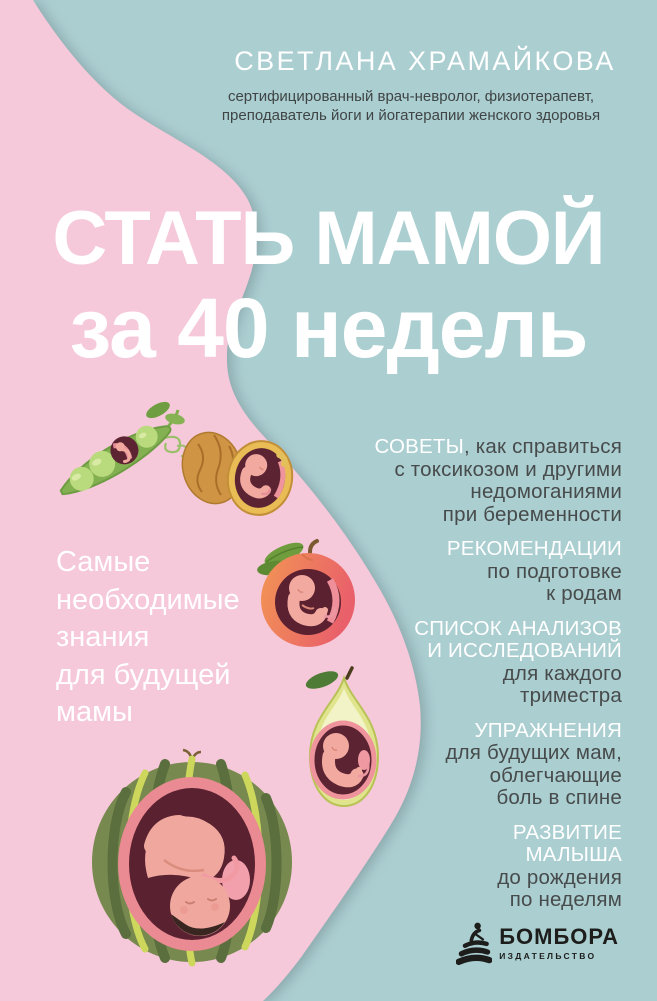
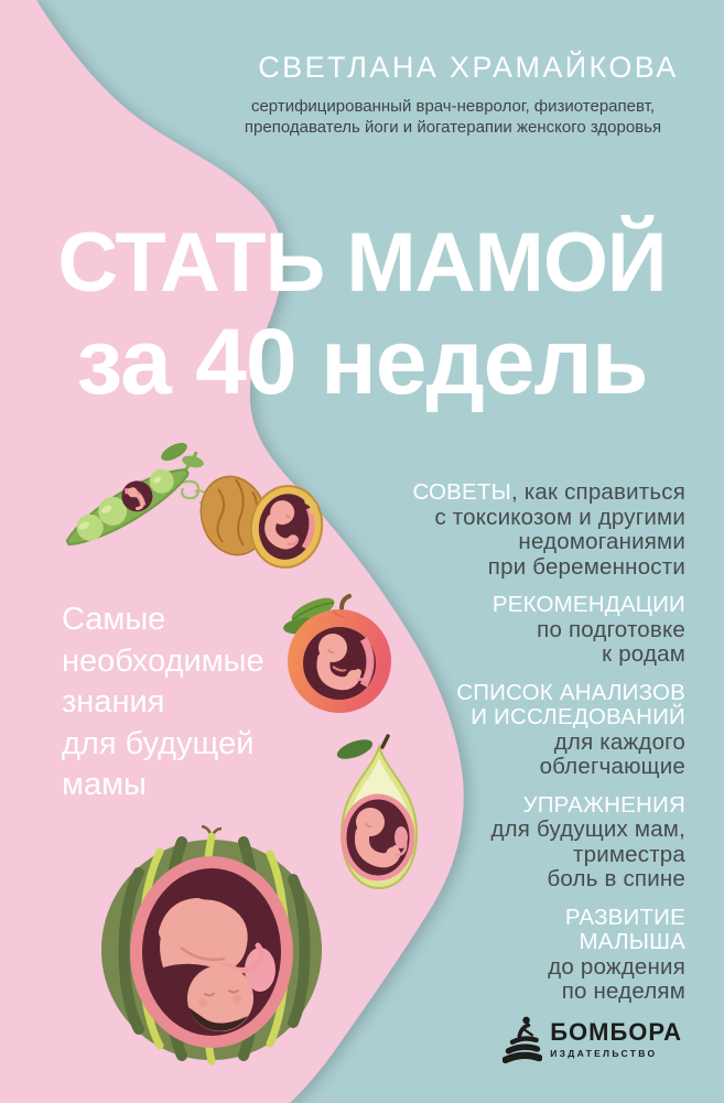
  СВЕТЛАНА ХРАМАЙКОВА
  сертифицированный врач-невролог, физиотерапевт,
  преподаватель йоги и йогатерапии женского здоровья
  СТАТЬ МАМОЙ
  за 40 недель
  Самые
  необходимые
  знания
  для будущей
  мамы
  СОВЕТЫ, как справиться
  с токсикозом и другими
  недомоганиями
  при беременности
  РЕКОМЕНДАЦИИ
  по подготовке
  к родам
  СПИСОК АНАЛИЗОВ
  И ИССЛЕДОВАНИЙ
  для каждого
- триместра
+ облегчающие
  УПРАЖНЕНИЯ
  для будущих мам,
- облегчающие
+ триместра
  боль в спине
  РАЗВИТИЕ
  МАЛЫША
  до рождения
  по неделям
  БОМБОРА
  ИЗДАТЕЛЬСТВО
